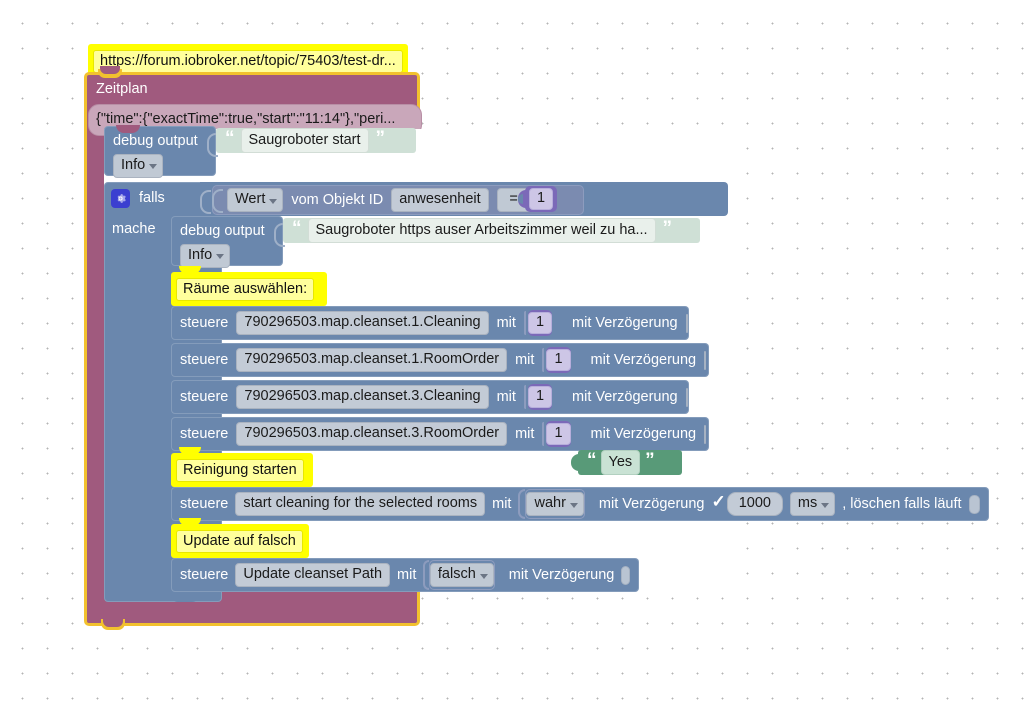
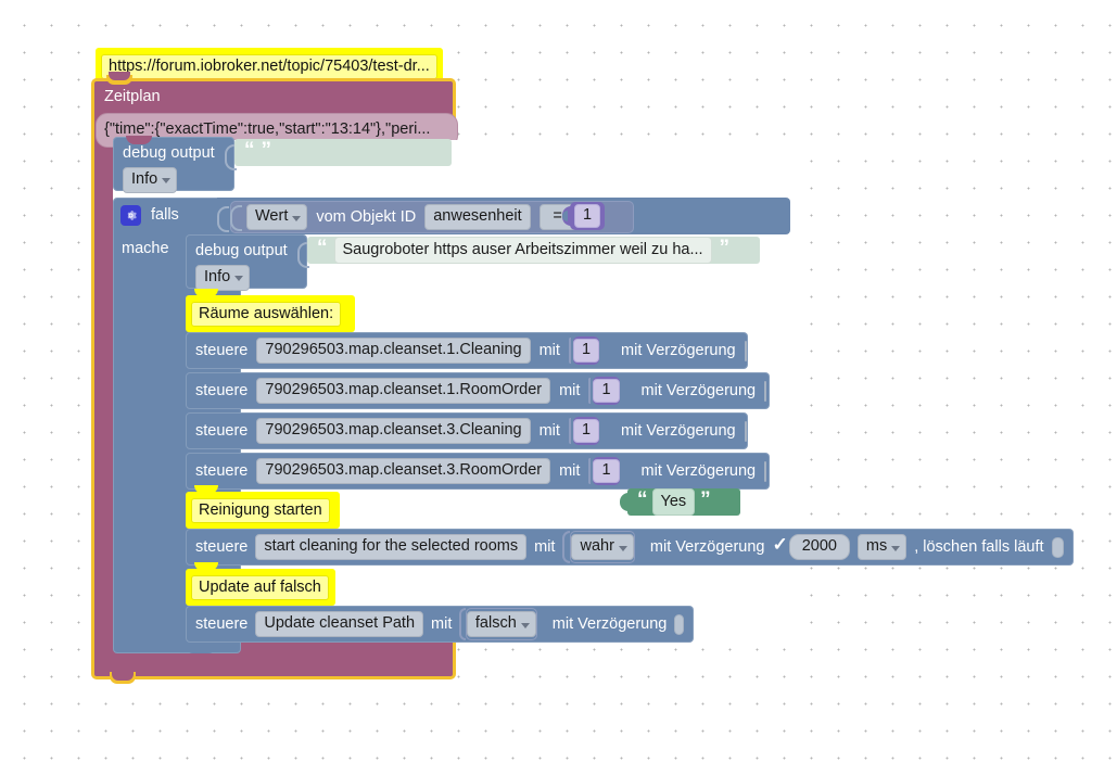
  https://forum.iobroker.net/topic/75403/test-dr...
  Zeitplan
- {"time":{"exactTime":true,"start":"11:14"},"peri...
+ {"time":{"exactTime":true,"start":"13:14"},"peri...
  debug output
  Info
  “
- Saugroboter start
  ”
  falls
  mache
  Wert
  vom Objekt ID
  anwesenheit
  =
  1
  debug output
  Info
  “
  Saugroboter https auser Arbeitszimmer weil zu ha...
  ”
  Räume auswählen:
  steuere
  790296503.map.cleanset.1.Cleaning
  mit
  1
  mit Verzögerung
  steuere
  790296503.map.cleanset.1.RoomOrder
  mit
  1
  mit Verzögerung
  steuere
  790296503.map.cleanset.3.Cleaning
  mit
  1
  mit Verzögerung
  steuere
  790296503.map.cleanset.3.RoomOrder
  mit
  1
  mit Verzögerung
  “
  Yes
  ”
  Reinigung starten
  steuere
  start cleaning for the selected rooms
  mit
  wahr
  mit Verzögerung
- 1000
+ 2000
  ms
  , löschen falls läuft
  Update auf falsch
  steuere
  Update cleanset Path
  mit
  falsch
  mit Verzögerung
